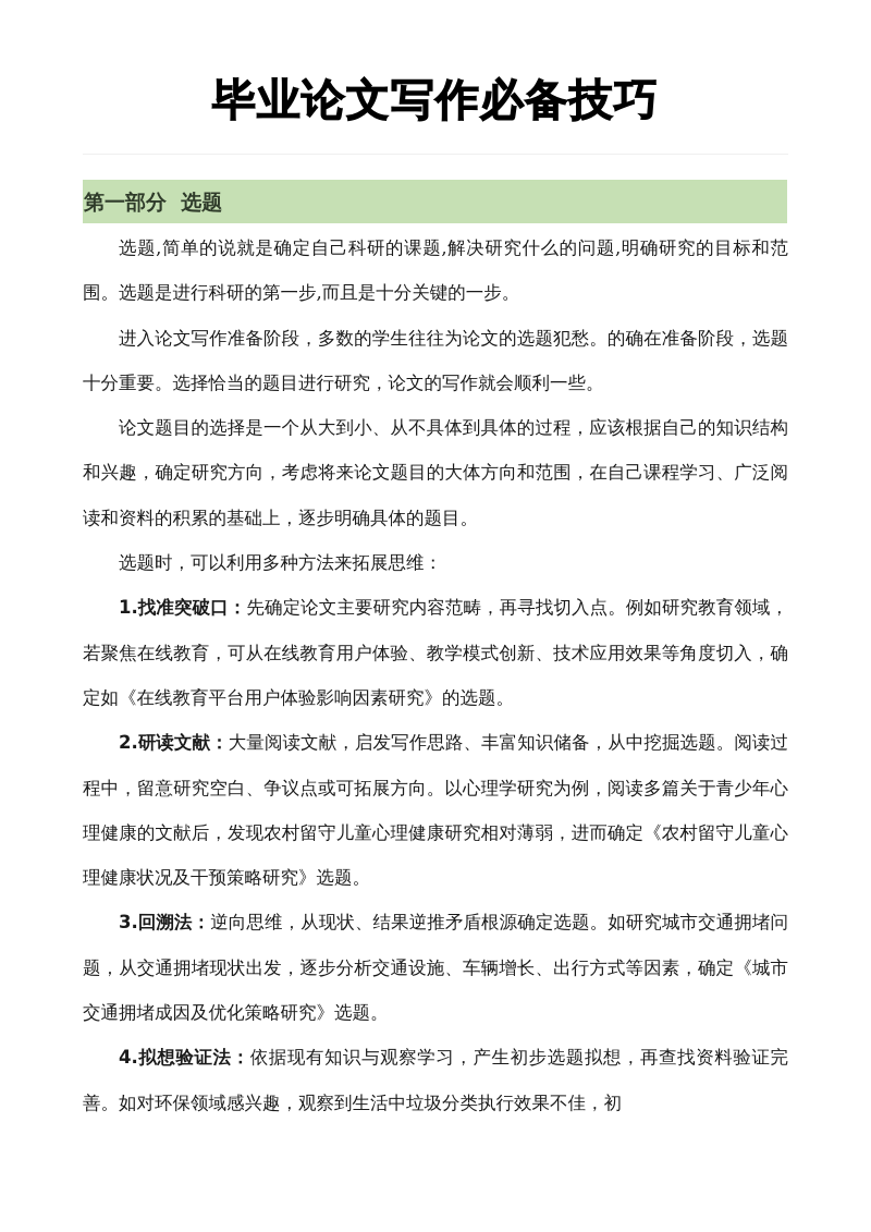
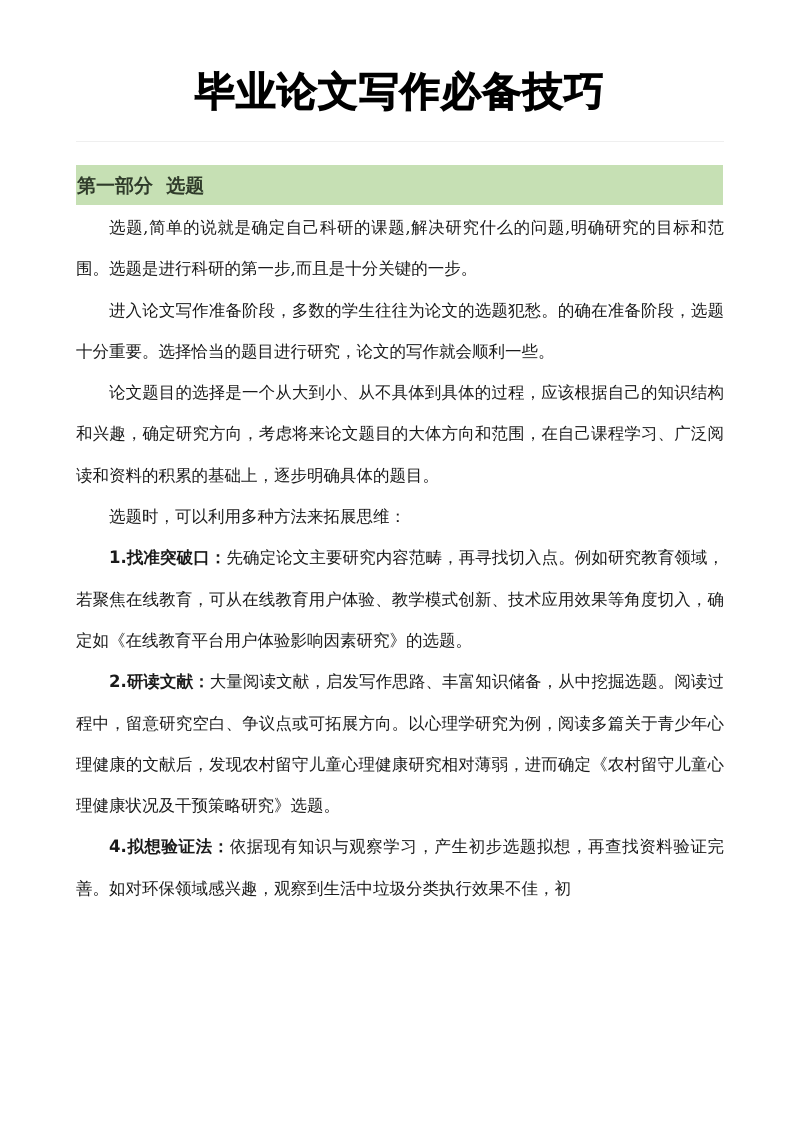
  毕业论文写作必备技巧
  第一部分 选题
  选题,简单的说就是确定自己科研的课题,解决研究什么的问题,明确研究的目标和范围。选题是进行科研的第一步,而且是十分关键的一步。
  进入论文写作准备阶段，多数的学生往往为论文的选题犯愁。的确在准备阶段，选题十分重要。选择恰当的题目进行研究，论文的写作就会顺利一些。
  论文题目的选择是一个从大到小、从不具体到具体的过程，应该根据自己的知识结构和兴趣，确定研究方向，考虑将来论文题目的大体方向和范围，在自己课程学习、广泛阅读和资料的积累的基础上，逐步明确具体的题目。
  选题时，可以利用多种方法来拓展思维：
  1.找准突破口：先确定论文主要研究内容范畴，再寻找切入点。例如研究教育领域，若聚焦在线教育，可从在线教育用户体验、教学模式创新、技术应用效果等角度切入，确定如《在线教育平台用户体验影响因素研究》的选题。
  2.研读文献：大量阅读文献，启发写作思路、丰富知识储备，从中挖掘选题。阅读过程中，留意研究空白、争议点或可拓展方向。以心理学研究为例，阅读多篇关于青少年心理健康的文献后，发现农村留守儿童心理健康研究相对薄弱，进而确定《农村留守儿童心理健康状况及干预策略研究》选题。
- 3.回溯法：逆向思维，从现状、结果逆推矛盾根源确定选题。如研究城市交通拥堵问题，从交通拥堵现状出发，逐步分析交通设施、车辆增长、出行方式等因素，确定《城市交通拥堵成因及优化策略研究》选题。
  4.拟想验证法：依据现有知识与观察学习，产生初步选题拟想，再查找资料验证完善。如对环保领域感兴趣，观察到生活中垃圾分类执行效果不佳，初
